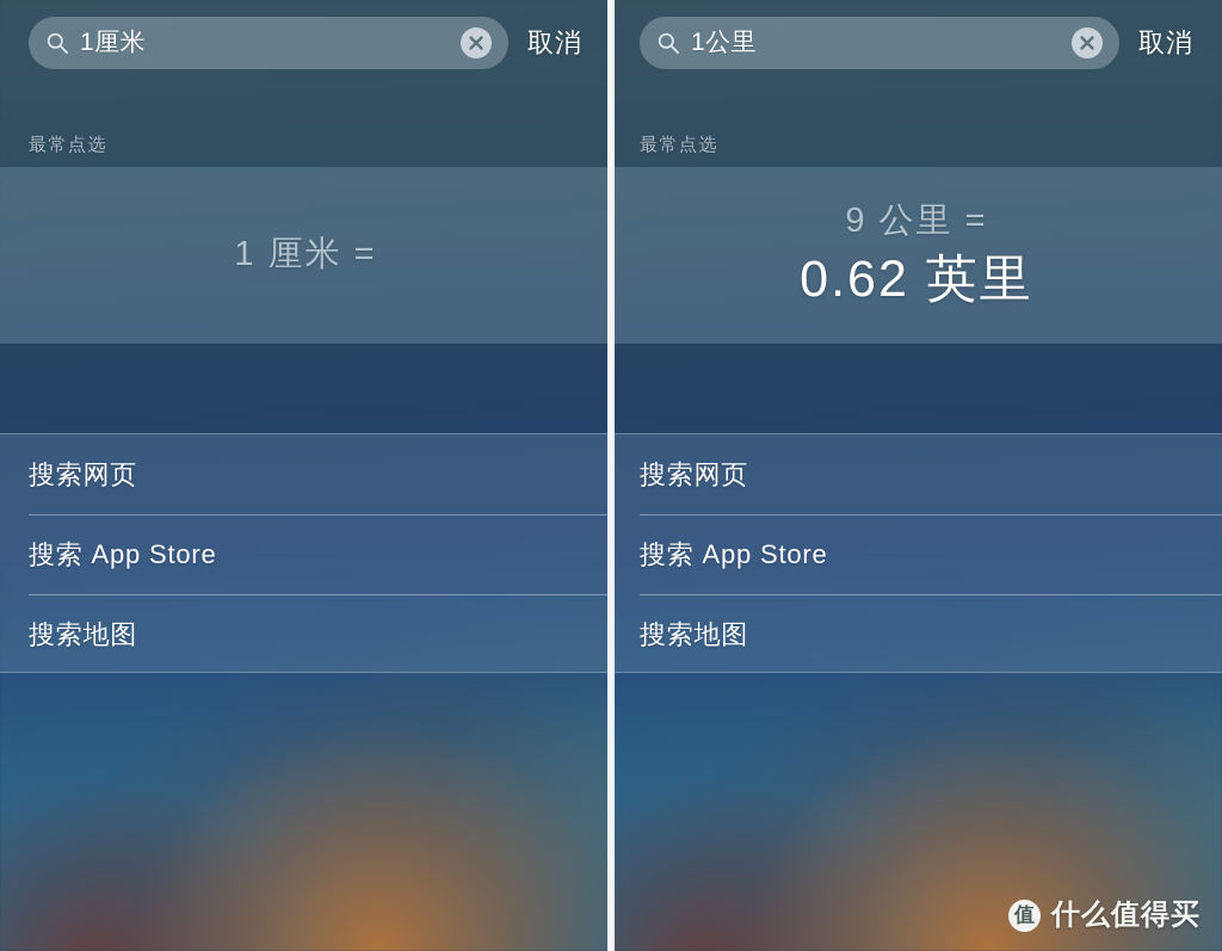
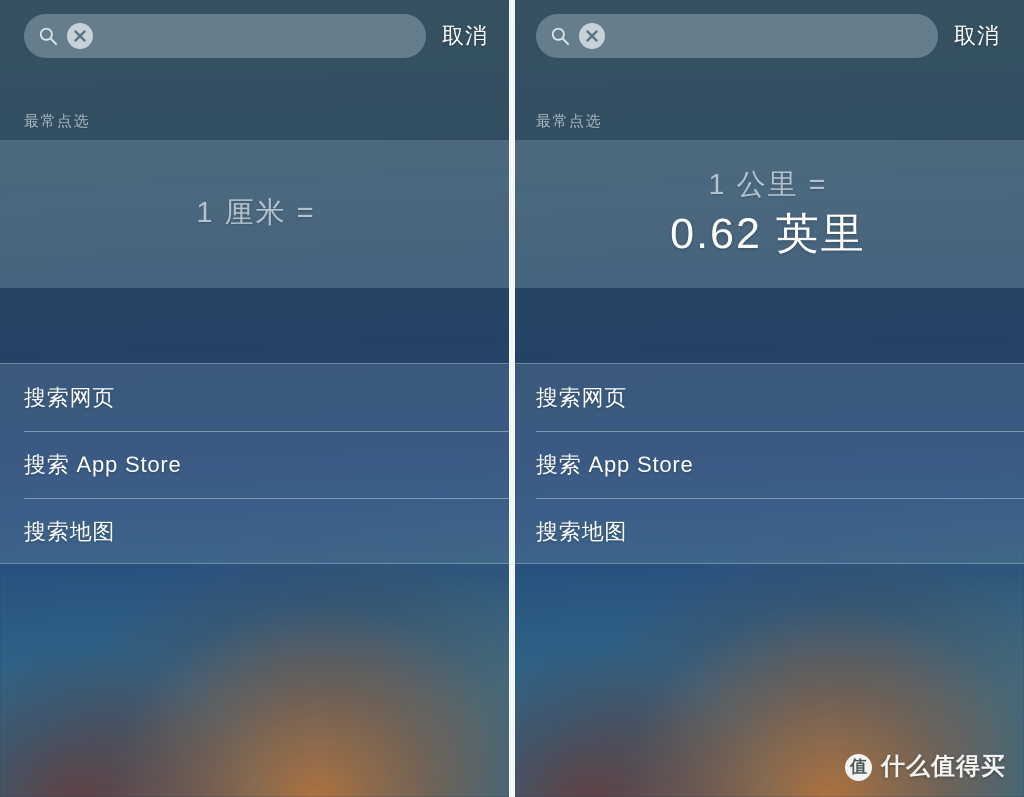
- 1厘米
  取消
  最常点选
  1 厘米 =
  搜索网页
  搜索 App Store
  搜索地图
- 1公里
  取消
  最常点选
- 9 公里 =
+ 1 公里 =
  0.62 英里
  搜索网页
  搜索 App Store
  搜索地图
  值
  什么值得买
